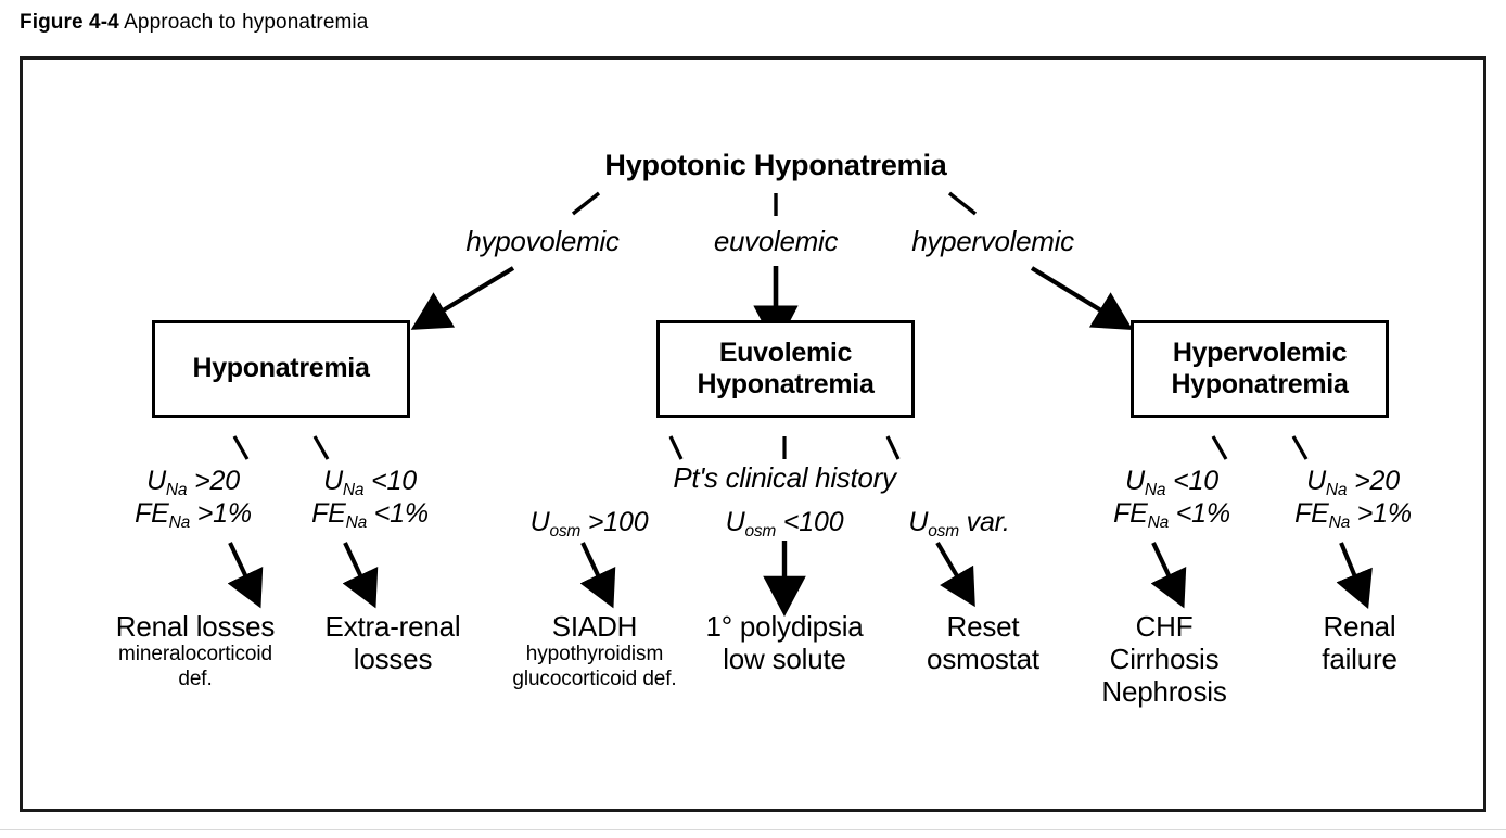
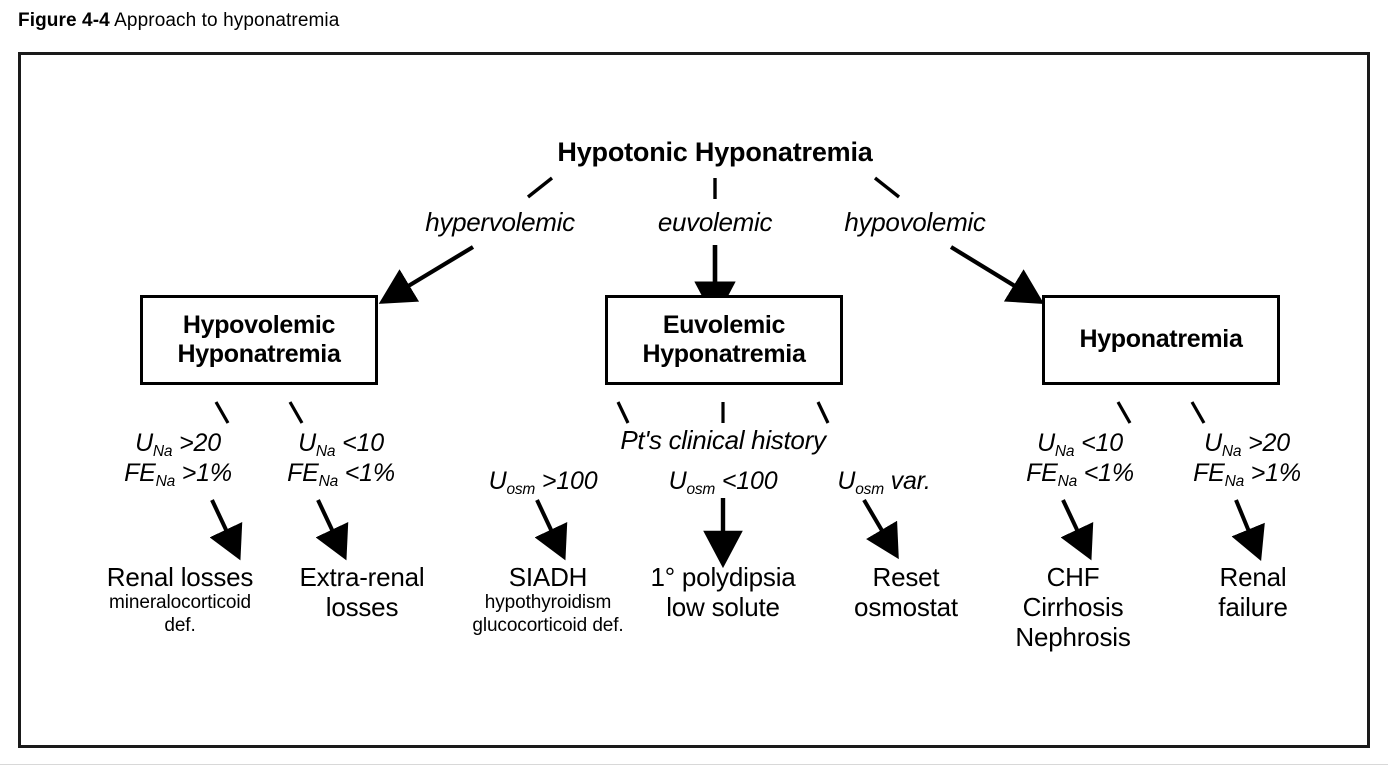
  Figure 4-4 Approach to hyponatremia
  Hypotonic Hyponatremia
- hypovolemic
+ hypervolemic
  euvolemic
- hypervolemic
+ hypovolemic
+ Hypovolemic
  Hyponatremia
  Euvolemic
  Hyponatremia
- Hypervolemic
  Hyponatremia
  UNa >20
  FENa >1%
  UNa <10
  FENa <1%
  Pt's clinical history
  Uosm >100
  Uosm <100
  Uosm var.
  UNa <10
  FENa <1%
  UNa >20
  FENa >1%
  Renal losses
  mineralocorticoid
  def.
  Extra-renal
  losses
  SIADH
  hypothyroidism
  glucocorticoid def.
  1° polydipsia
  low solute
  Reset
  osmostat
  CHF
  Cirrhosis
  Nephrosis
  Renal
  failure
